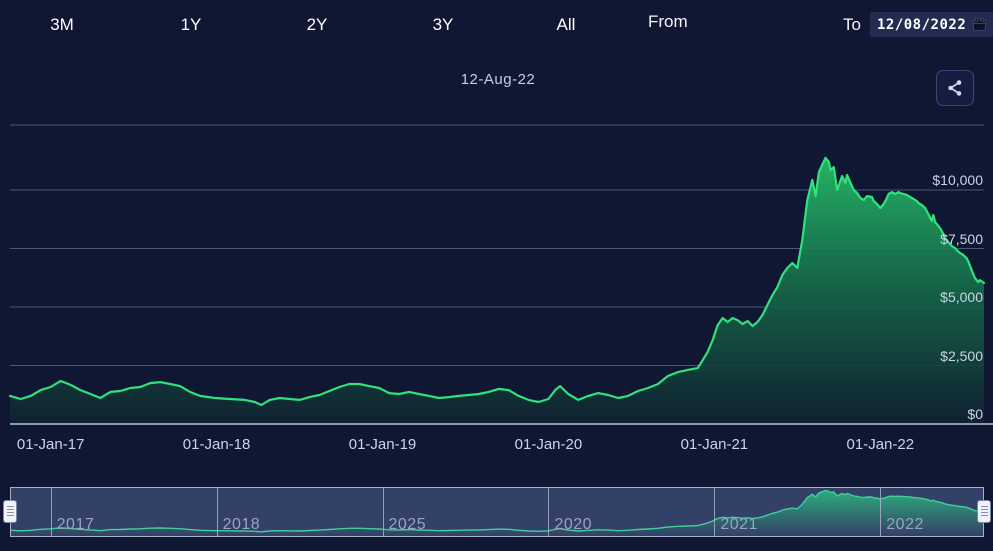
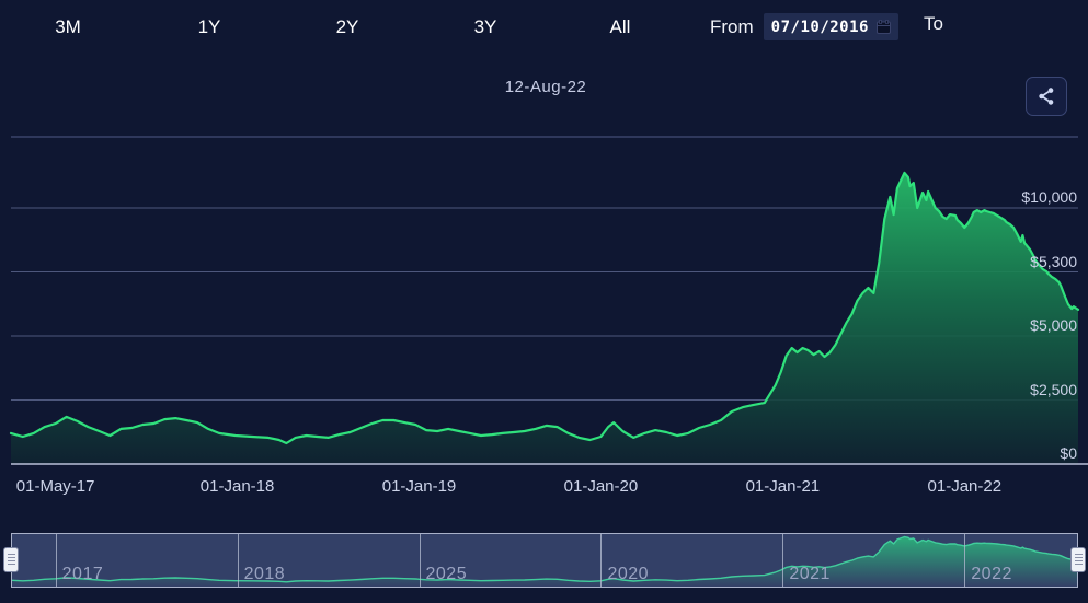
  3M
  1Y
  2Y
  3Y
  All
  From
+ 07/10/2016
  To
- 12/08/2022
  12-Aug-22
  $0
  $2,500
  $5,000
- $7,500
+ $5,300
  $10,000
- 01-Jan-17
+ 01-May-17
  01-Jan-18
  01-Jan-19
  01-Jan-20
  01-Jan-21
  01-Jan-22
  2017
  2018
  2025
  2020
  2021
  2022
